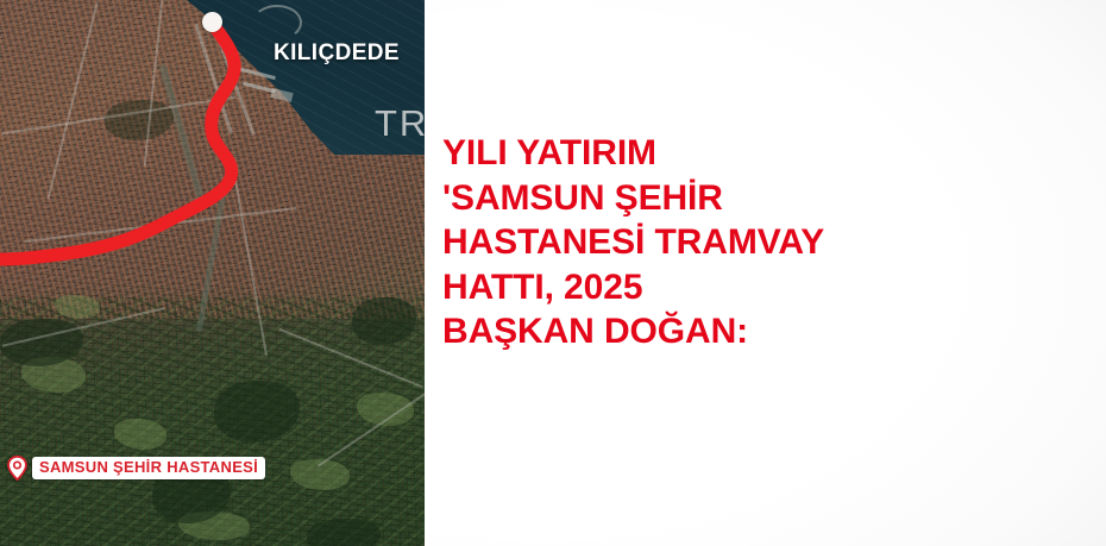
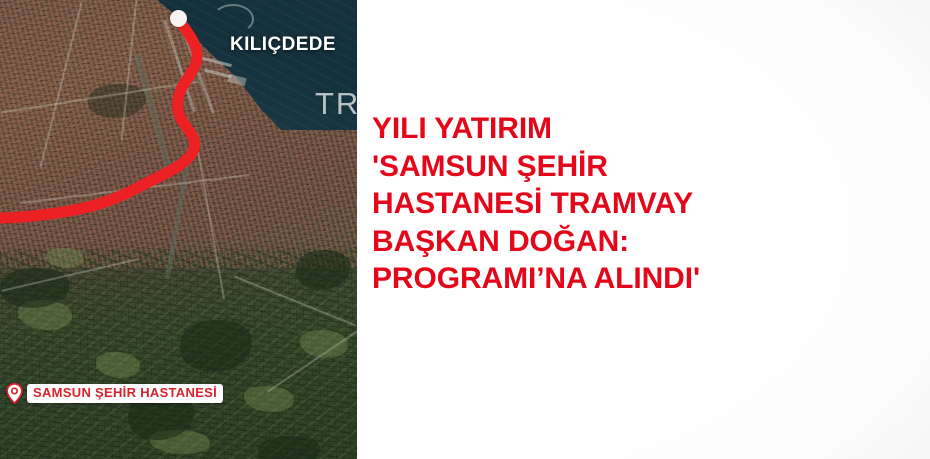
  KILIÇDEDE
  TR
  SAMSUN ŞEHİR HASTANESİ
  YILI YATIRIM
  'SAMSUN ŞEHİR
  HASTANESİ TRAMVAY
- HATTI, 2025
  BAŞKAN DOĞAN:
+ PROGRAMI’NA ALINDI'
